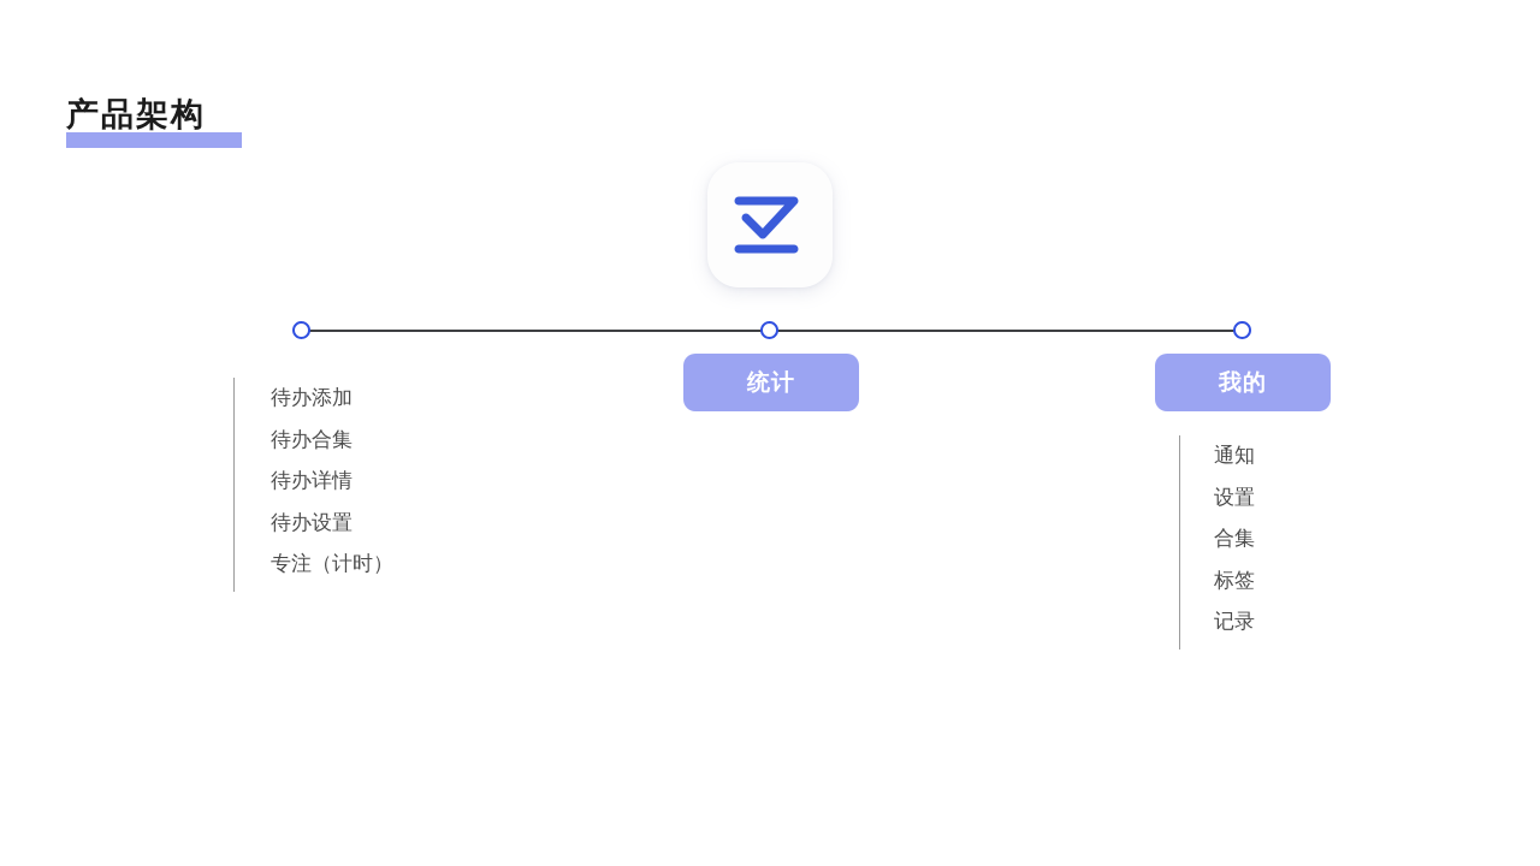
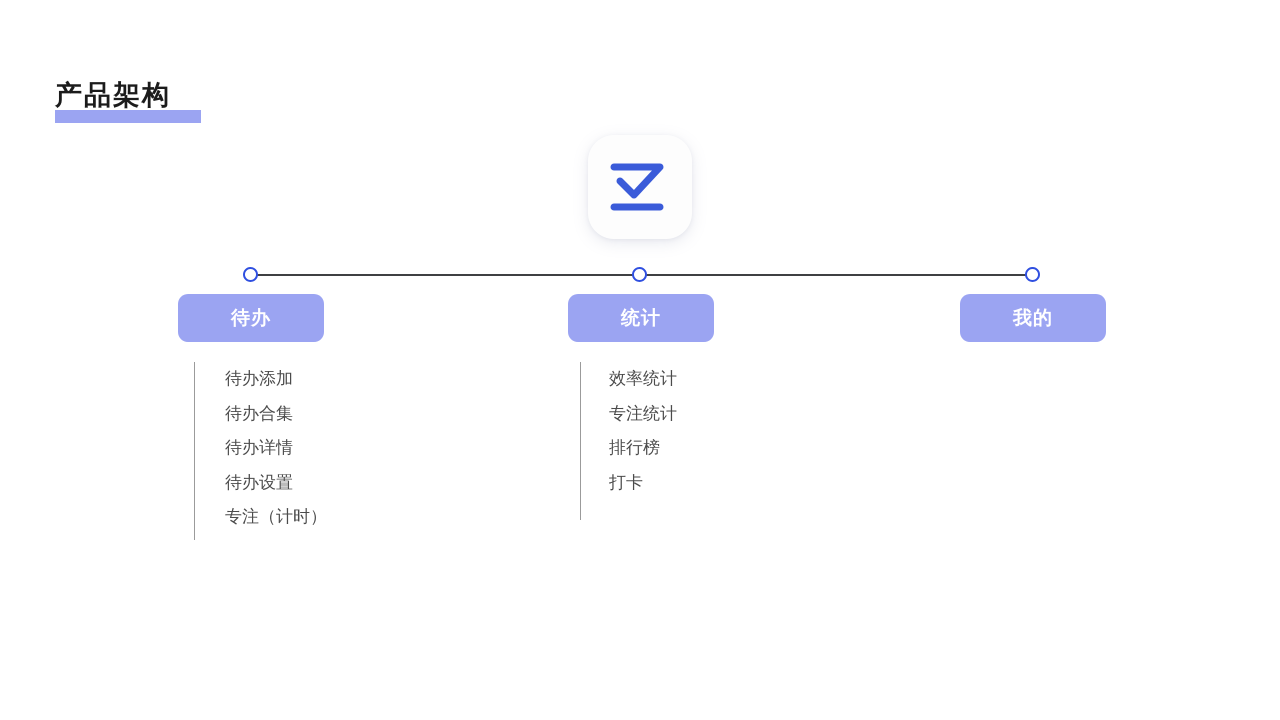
  产品架构
+ 待办
  待办添加
  待办合集
  待办详情
  待办设置
  专注（计时）
  统计
+ 效率统计
+ 专注统计
+ 排行榜
+ 打卡
  我的
- 通知
- 设置
- 合集
- 标签
- 记录
